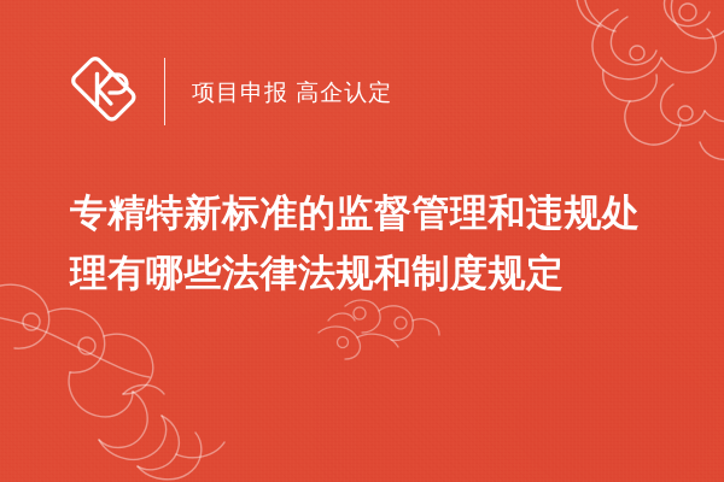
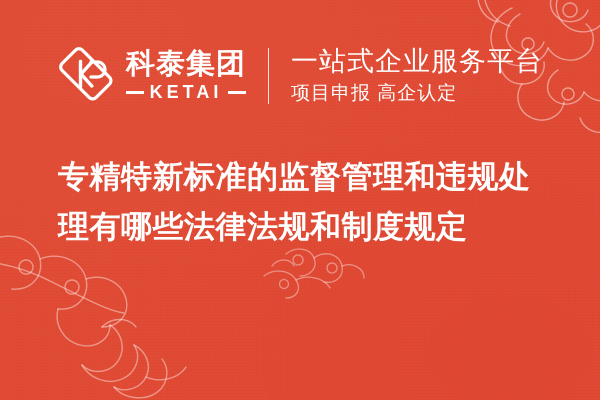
+ 科泰集团
+ KETAI
+ 一站式企业服务平台
  项目申报 高企认定
  专精特新标准的监督管理和违规处理有哪些法律法规和制度规定
